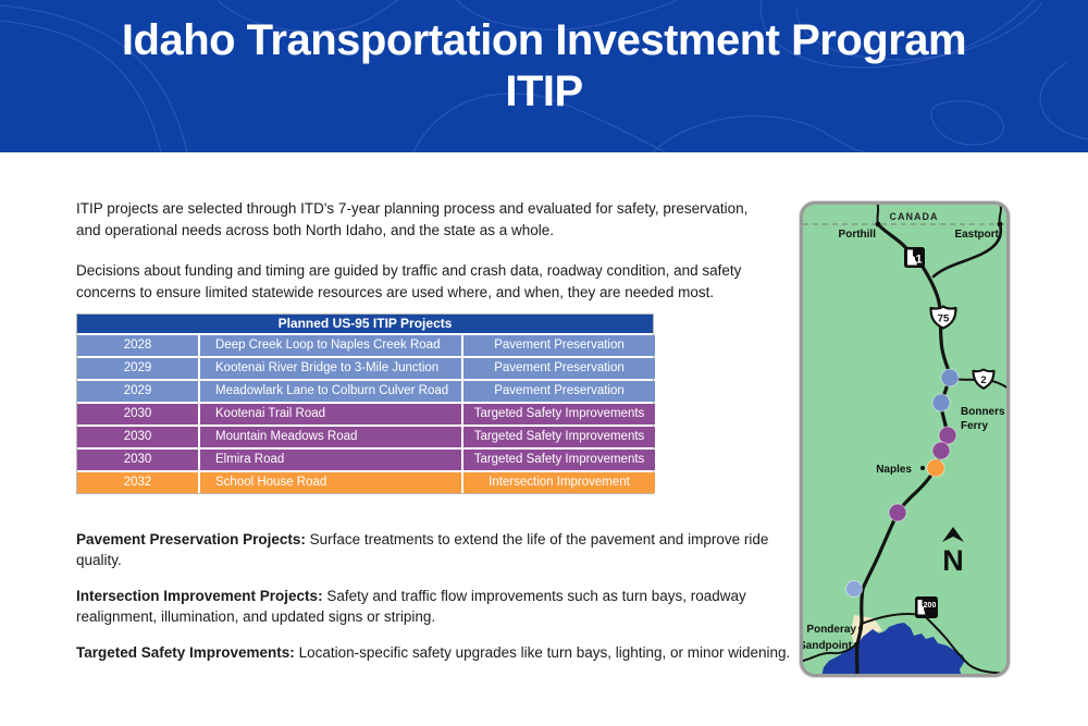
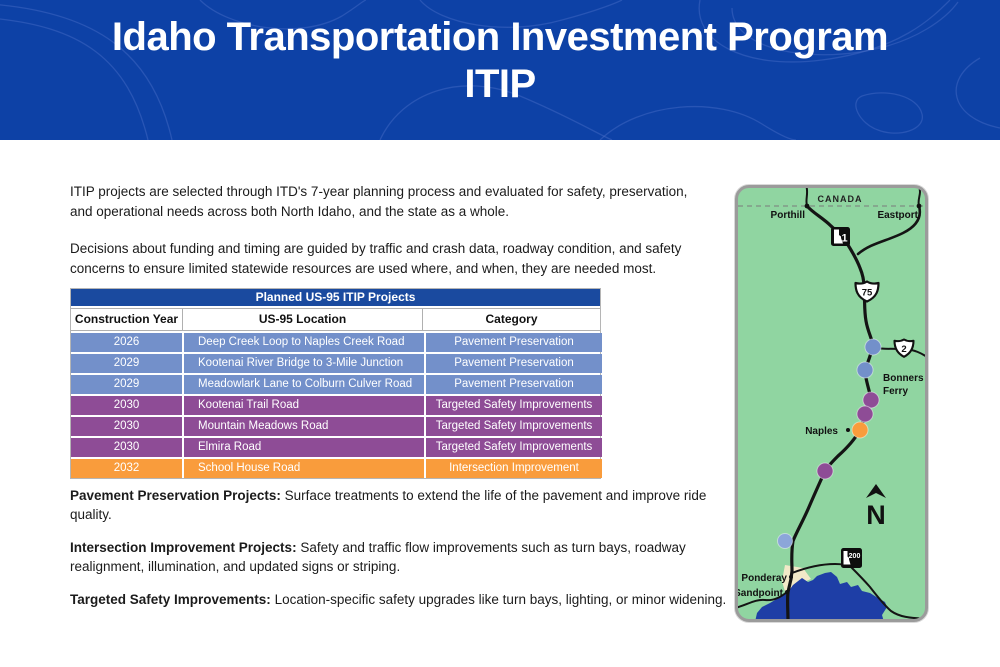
  Idaho Transportation Investment Program
  ITIP
  ITIP projects are selected through ITD's 7-year planning process and evaluated for safety, preservation,
  and operational needs across both North Idaho, and the state as a whole.
  Decisions about funding and timing are guided by traffic and crash data, roadway condition, and safety
  concerns to ensure limited statewide resources are used where, and when, they are needed most.
  Planned US-95 ITIP Projects
+ Construction Year
+ US-95 Location
+ Category
- 2028
+ 2026
  Deep Creek Loop to Naples Creek Road
  Pavement Preservation
  2029
  Kootenai River Bridge to 3-Mile Junction
  Pavement Preservation
  2029
  Meadowlark Lane to Colburn Culver Road
  Pavement Preservation
  2030
  Kootenai Trail Road
  Targeted Safety Improvements
  2030
  Mountain Meadows Road
  Targeted Safety Improvements
  2030
  Elmira Road
  Targeted Safety Improvements
  2032
  School House Road
  Intersection Improvement
  Pavement Preservation Projects: Surface treatments to extend the life of the pavement and improve ride quality.
  Intersection Improvement Projects: Safety and traffic flow improvements such as turn bays, roadway realignment, illumination, and updated signs or striping.
  Targeted Safety Improvements: Location-specific safety upgrades like turn bays, lighting, or minor widening.
  CANADA
  Porthill
  Eastport
  Bonners
  Ferry
  Naples
  Ponderay
  Sandpoint
  1
  75
  2
  N
